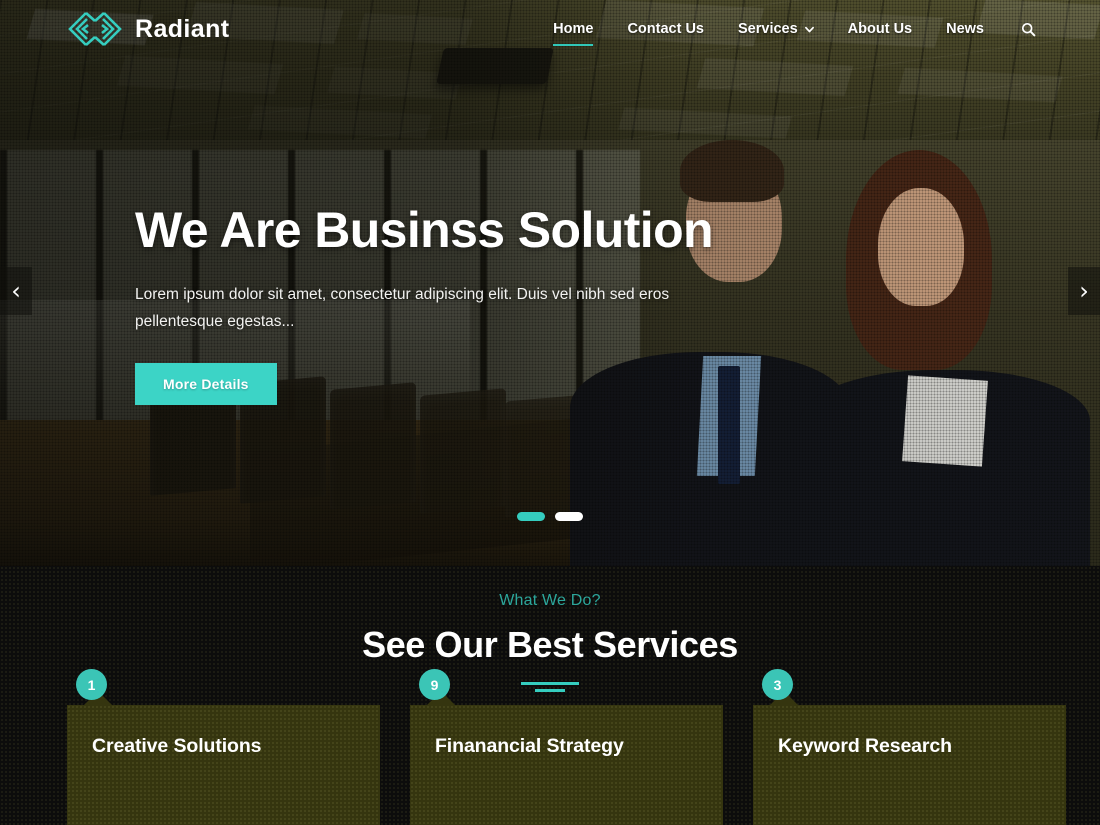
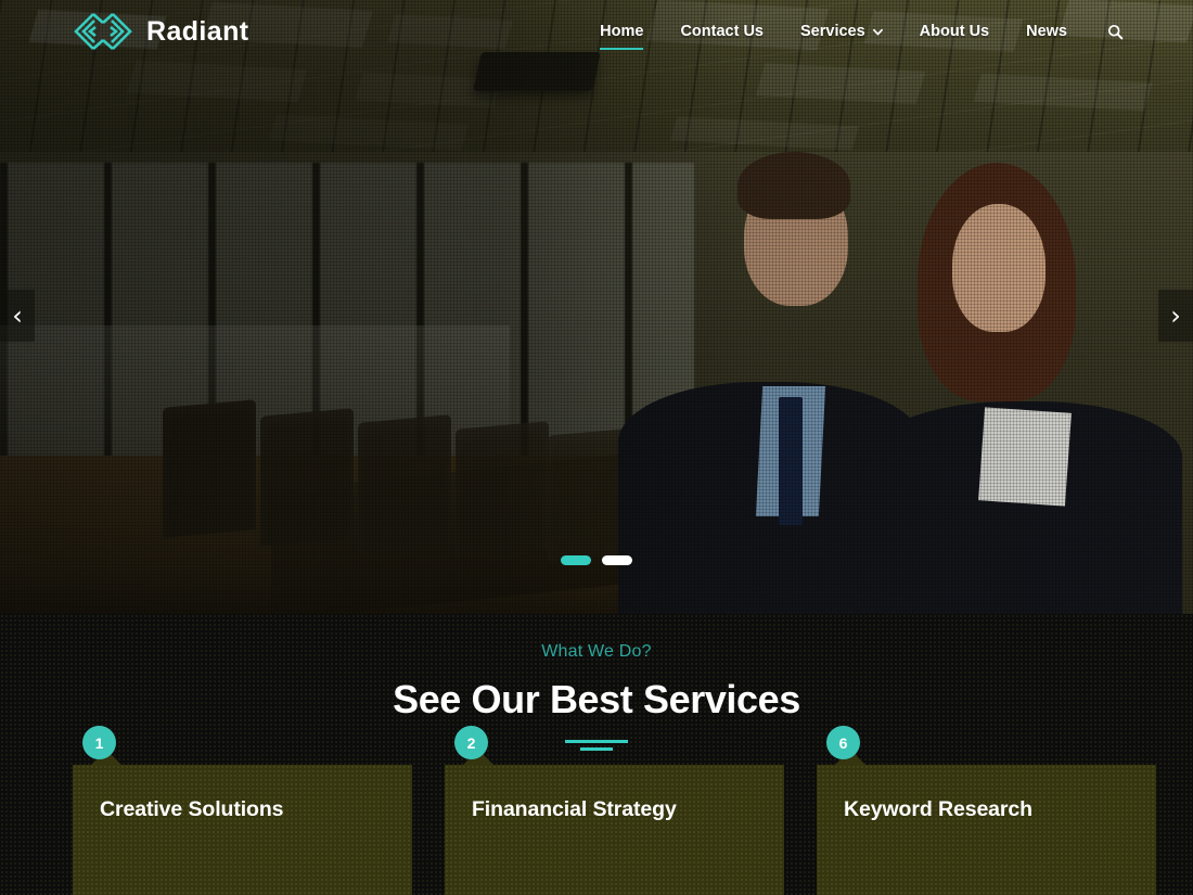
- We Are Businss Solution
- Lorem ipsum dolor sit amet, consectetur adipiscing elit. Duis vel nibh sed eros pellentesque egestas...
- More Details
  ‹
  ›
  Radiant
  Home
  Contact Us
  Services
  About Us
  News
  What We Do?
  See Our Best Services
  1
  Creative Solutions
- 9
+ 2
  Finanancial Strategy
- 3
+ 6
  Keyword Research
